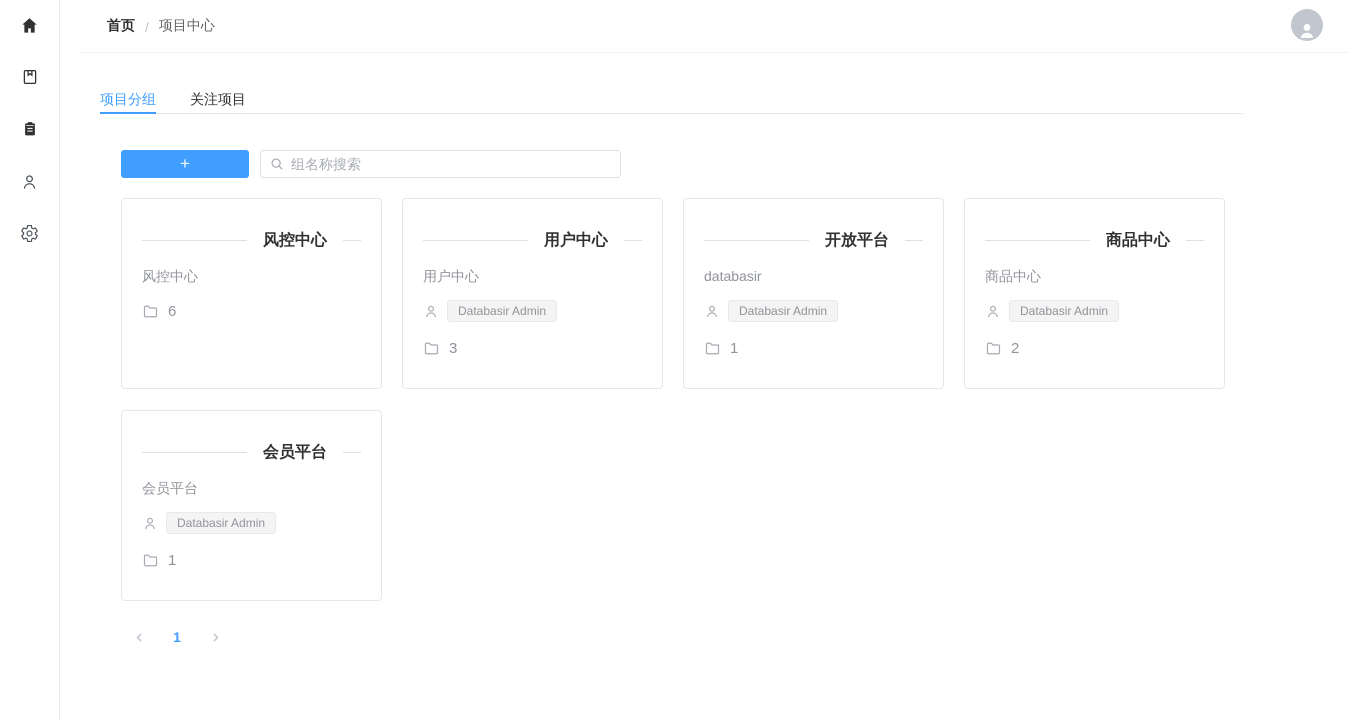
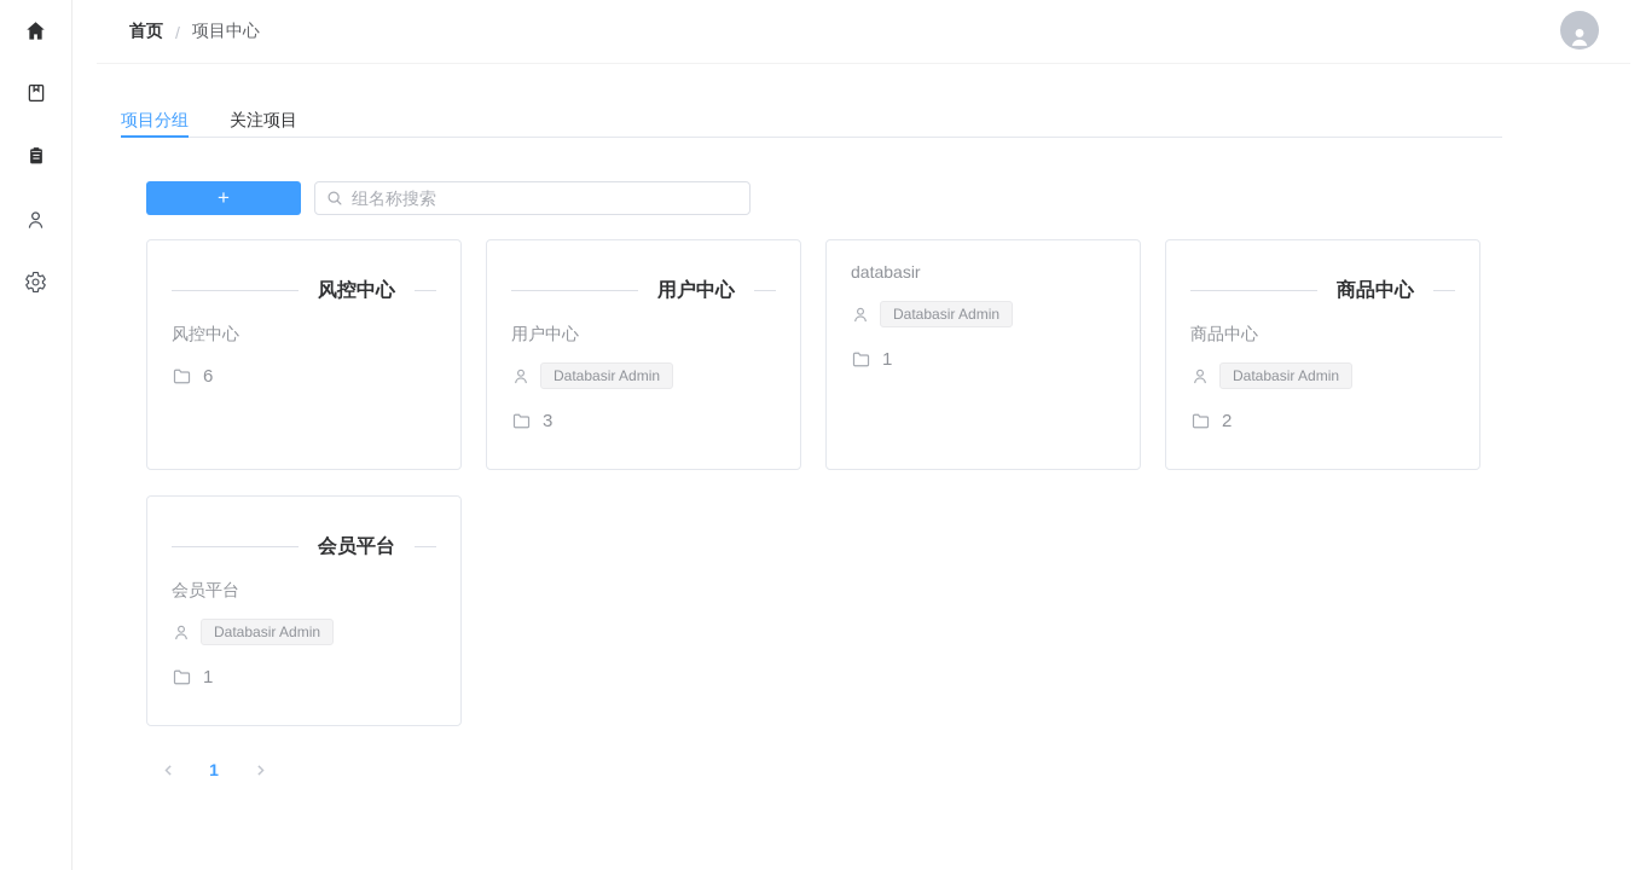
  首页
  /
  项目中心
  项目分组
  关注项目
  +
  组名称搜索
  风控中心
  风控中心
  6
  用户中心
  用户中心
  Databasir Admin
  3
- 开放平台
  databasir
  Databasir Admin
  1
  商品中心
  商品中心
  Databasir Admin
  2
  会员平台
  会员平台
  Databasir Admin
  1
  1
